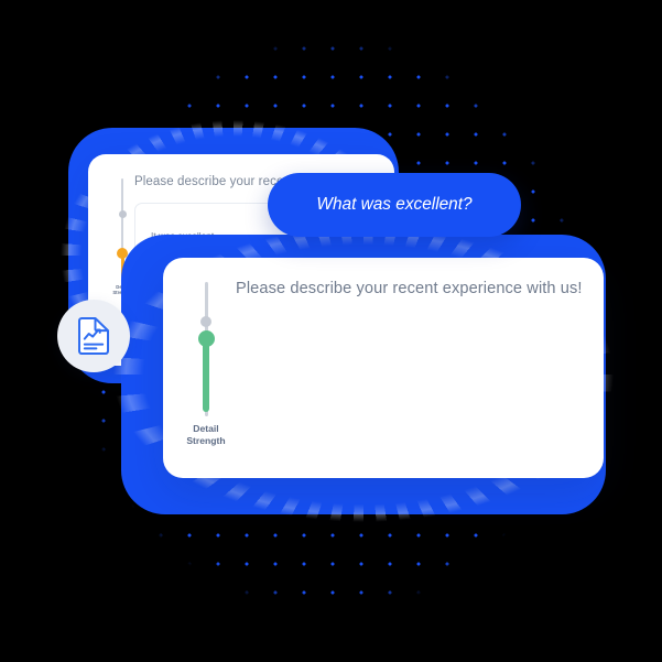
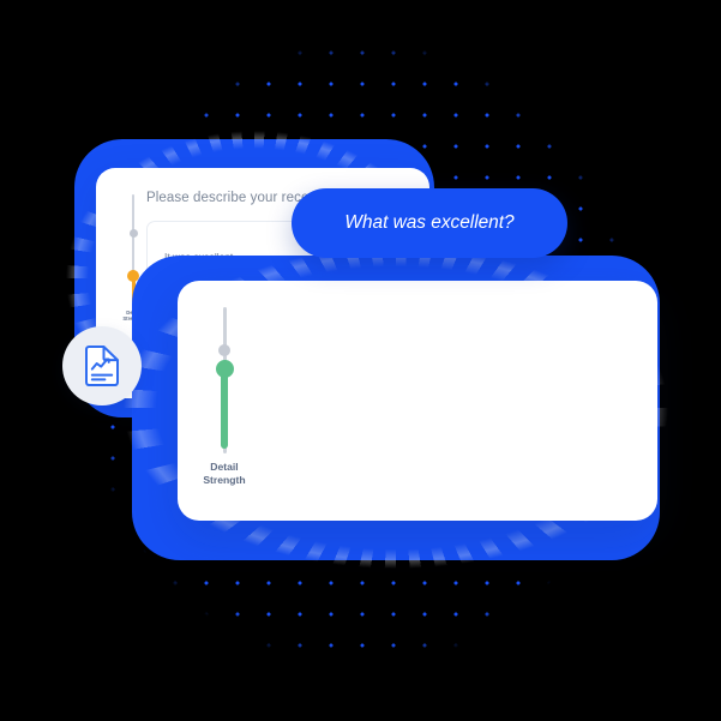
  Please describe your rec
  Detail
  Strength
- Please describe your recent experience with us!
  What was excellent?
